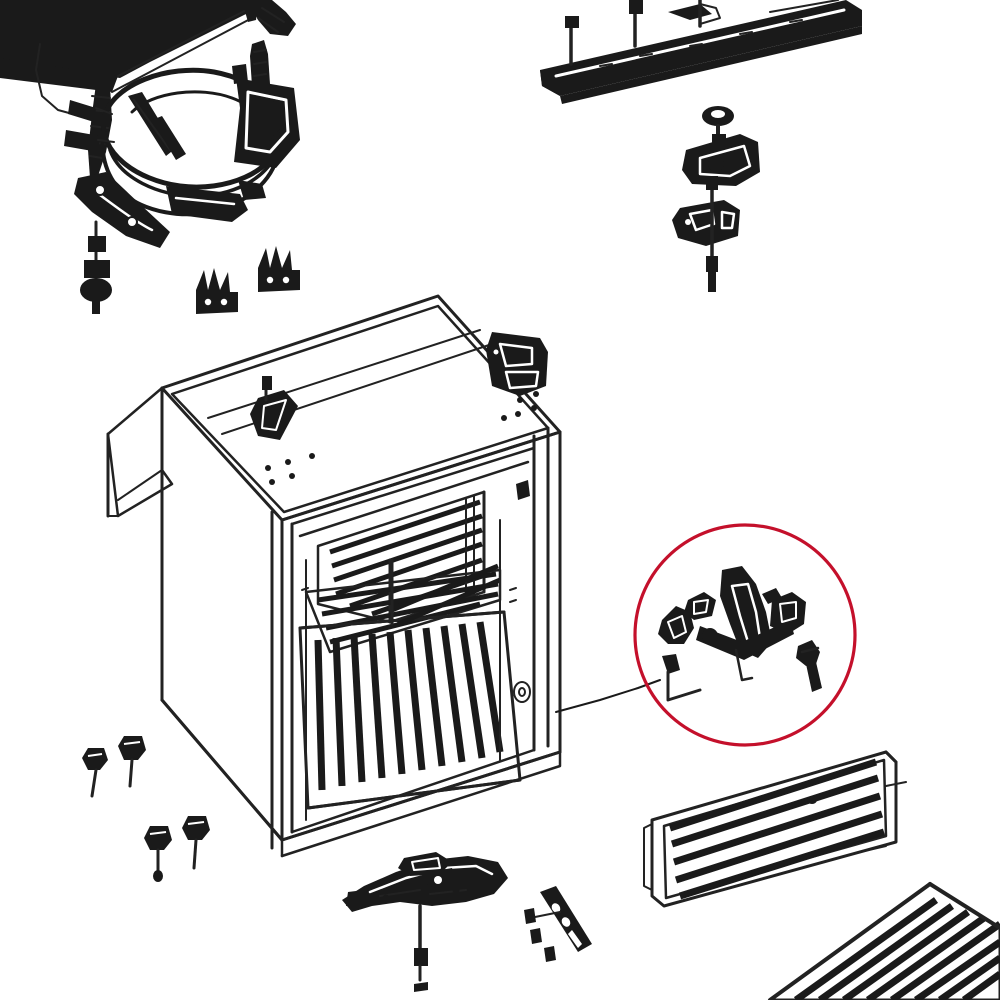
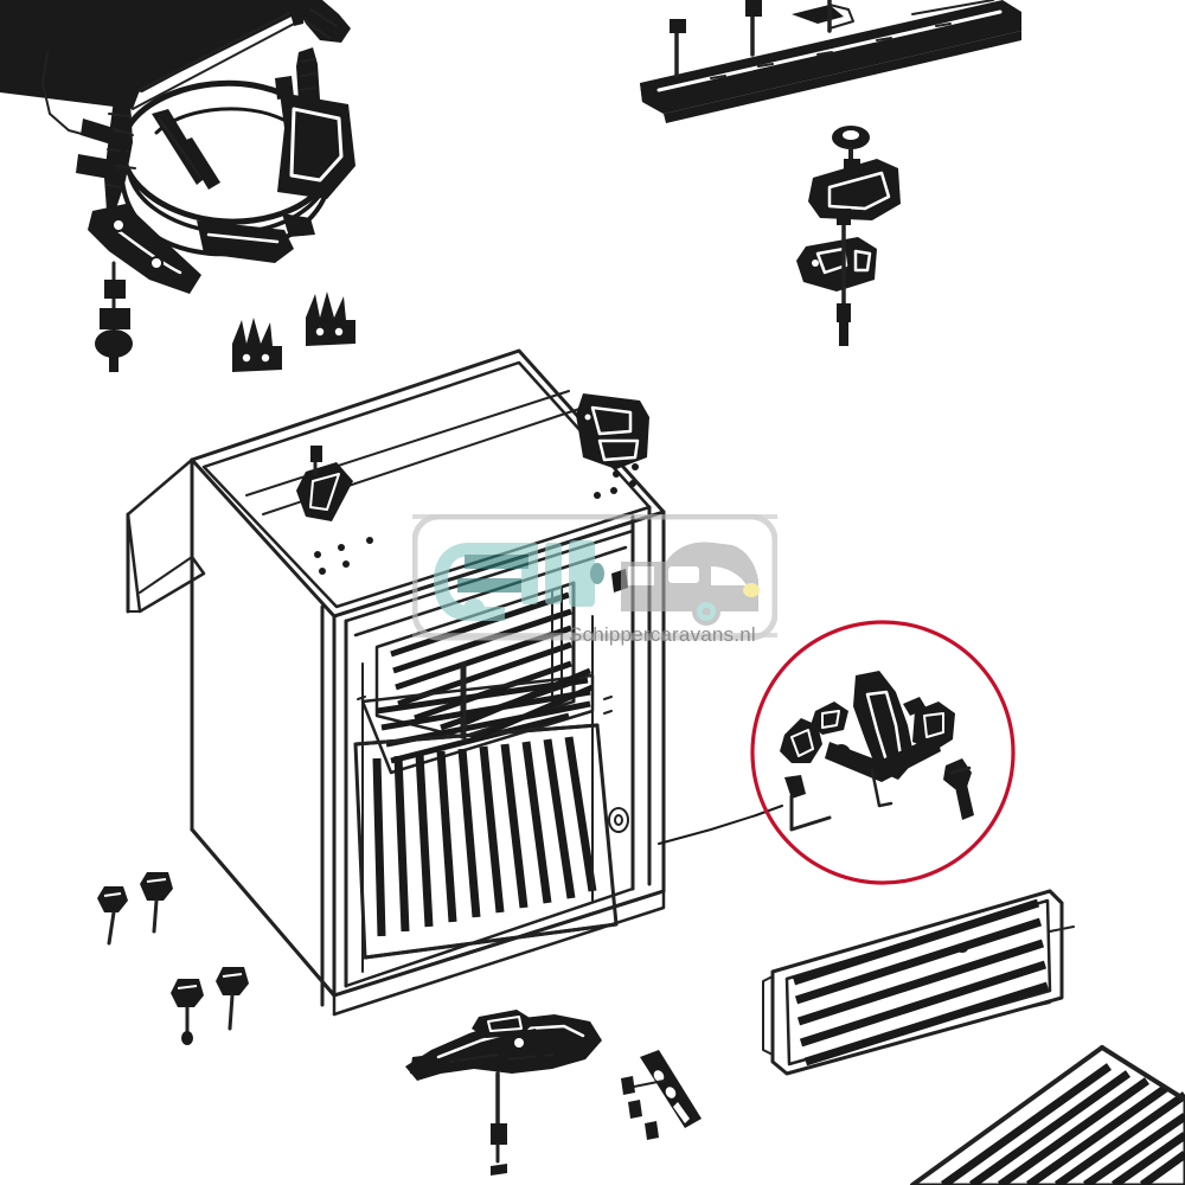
+ Schippercaravans.nl
